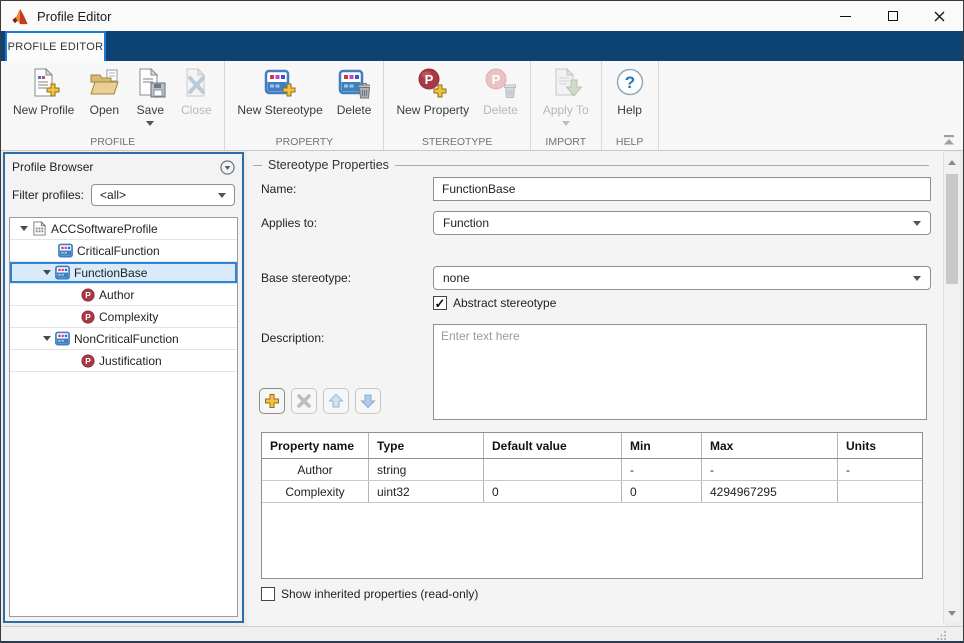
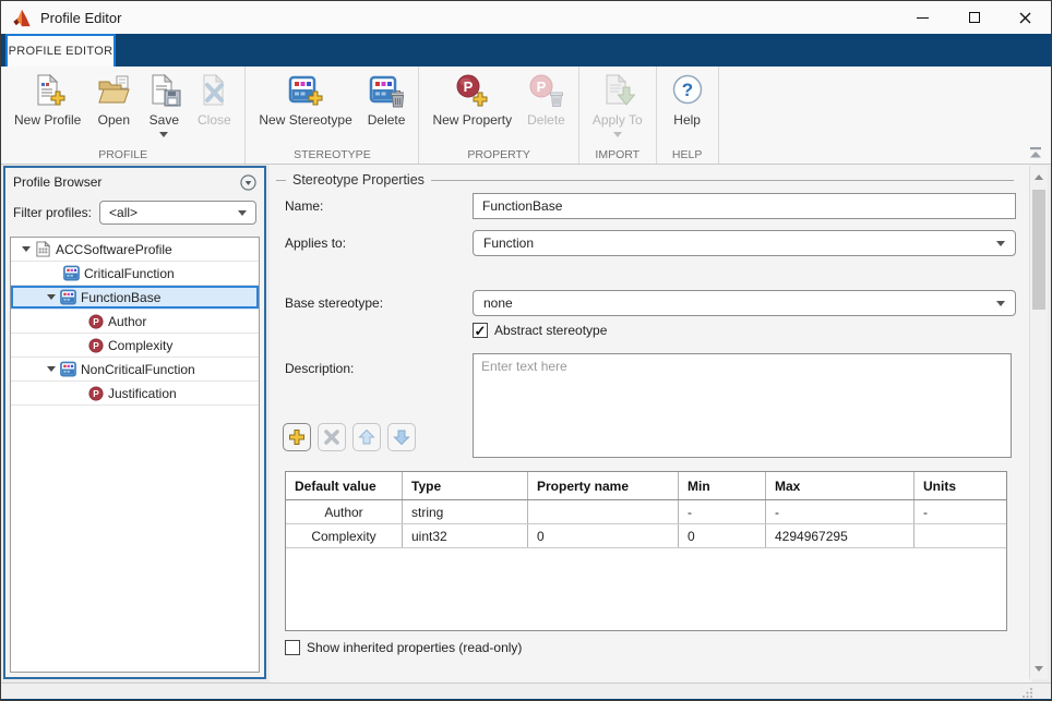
  Profile Editor
  PROFILE EDITOR
  New Profile
  Open
  Save
  Close
  PROFILE
  New Stereotype
  Delete
- PROPERTY
+ STEREOTYPE
  P
  New Property
  P
  Delete
- STEREOTYPE
+ PROPERTY
  Apply To
  IMPORT
  ?
  Help
  HELP
  Profile Browser
  Filter profiles:
  <all>
  ACCSoftwareProfile
  CriticalFunction
  FunctionBase
  P
  Author
  P
  Complexity
  NonCriticalFunction
  P
  Justification
  Stereotype Properties
  Name:
  FunctionBase
  Applies to:
  Function
  Base stereotype:
  none
  Abstract stereotype
  Description:
  Enter text here
- Property name
+ Default value
  Type
- Default value
+ Property name
  Min
  Max
  Units
  Author
  string
  -
  -
  -
  Complexity
  uint32
  0
  0
  4294967295
  Show inherited properties (read-only)
